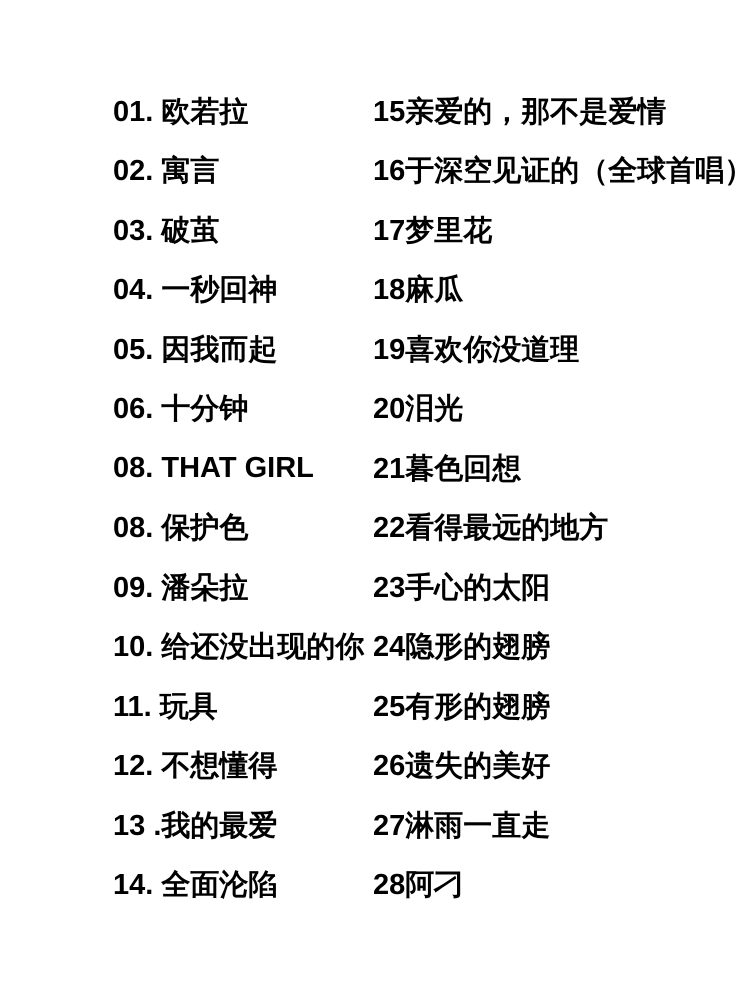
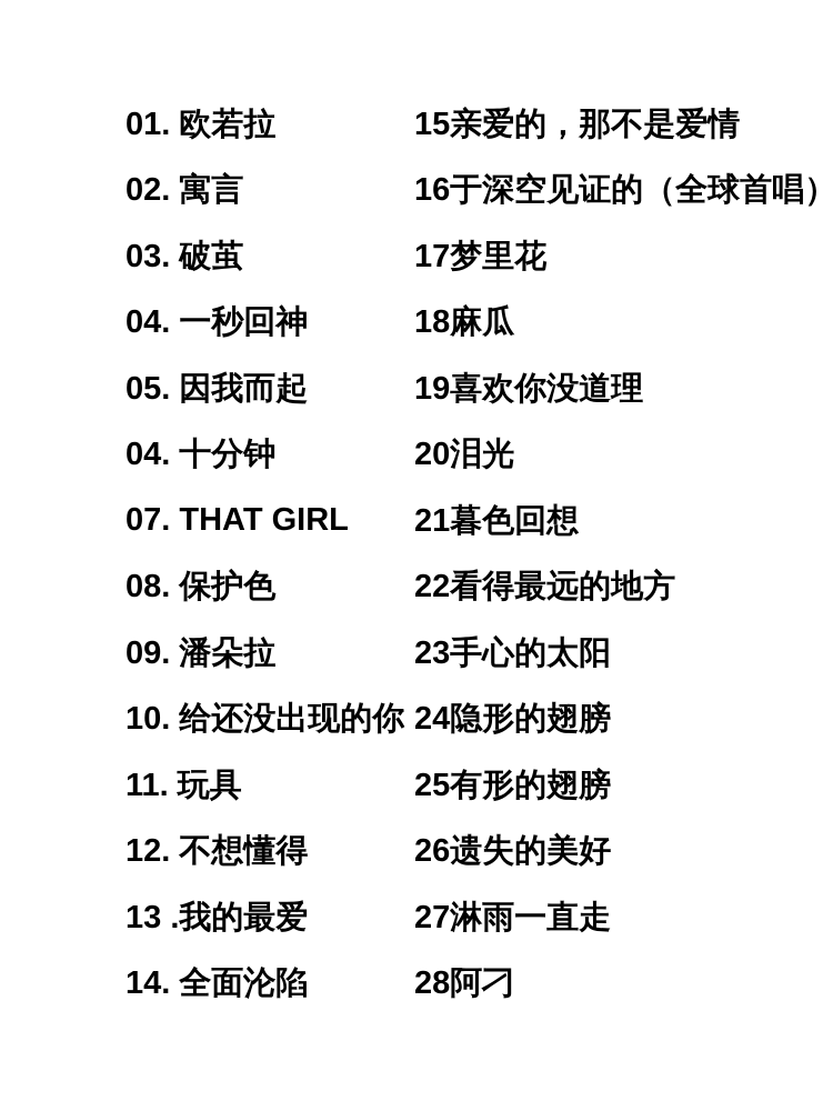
  01. 欧若拉
  02. 寓言
  03. 破茧
  04. 一秒回神
  05. 因我而起
- 06. 十分钟
+ 04. 十分钟
- 08. THAT GIRL
+ 07. THAT GIRL
  08. 保护色
  09. 潘朵拉
  10. 给还没出现的你
  11. 玩具
  12. 不想懂得
  13 .我的最爱
  14. 全面沦陷
  15亲爱的，那不是爱情
  16于深空见证的（全球首唱）
  17梦里花
  18麻瓜
  19喜欢你没道理
  20泪光
  21暮色回想
  22看得最远的地方
  23手心的太阳
  24隐形的翅膀
  25有形的翅膀
  26遗失的美好
  27淋雨一直走
  28阿刁
